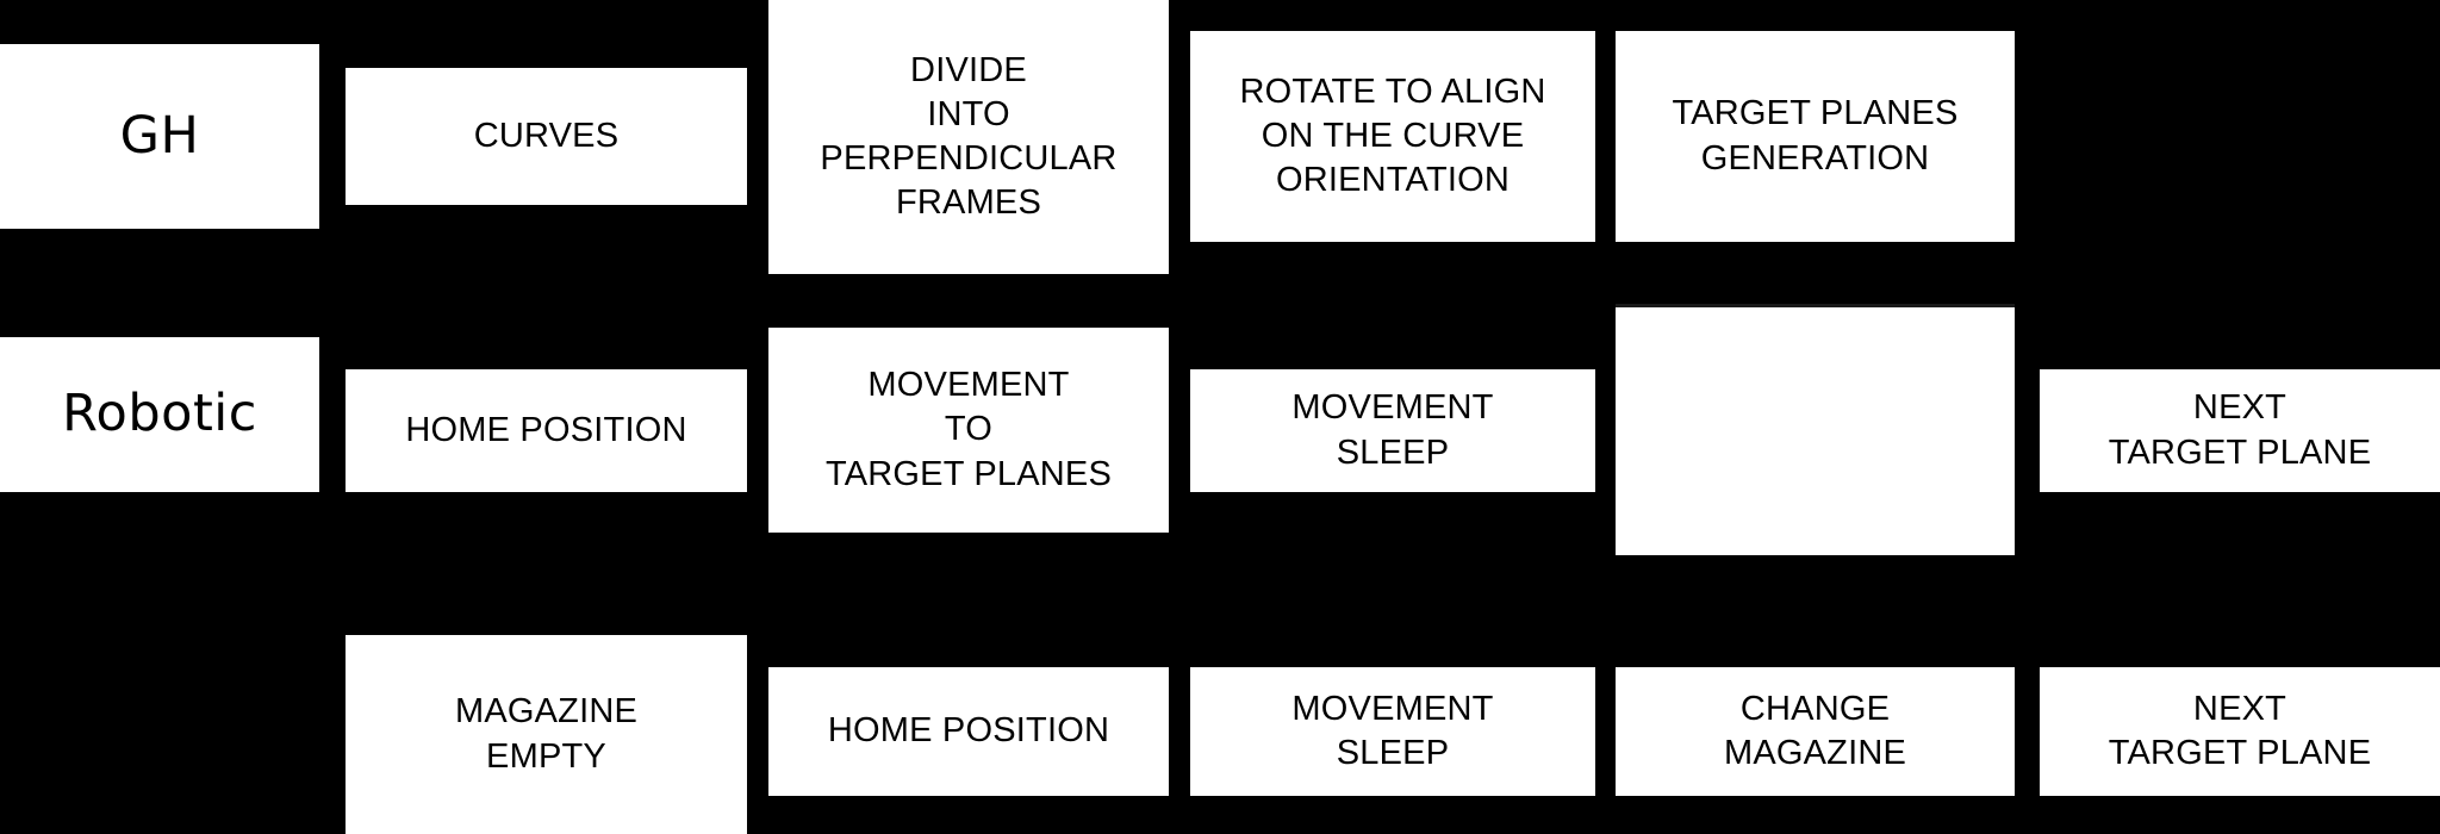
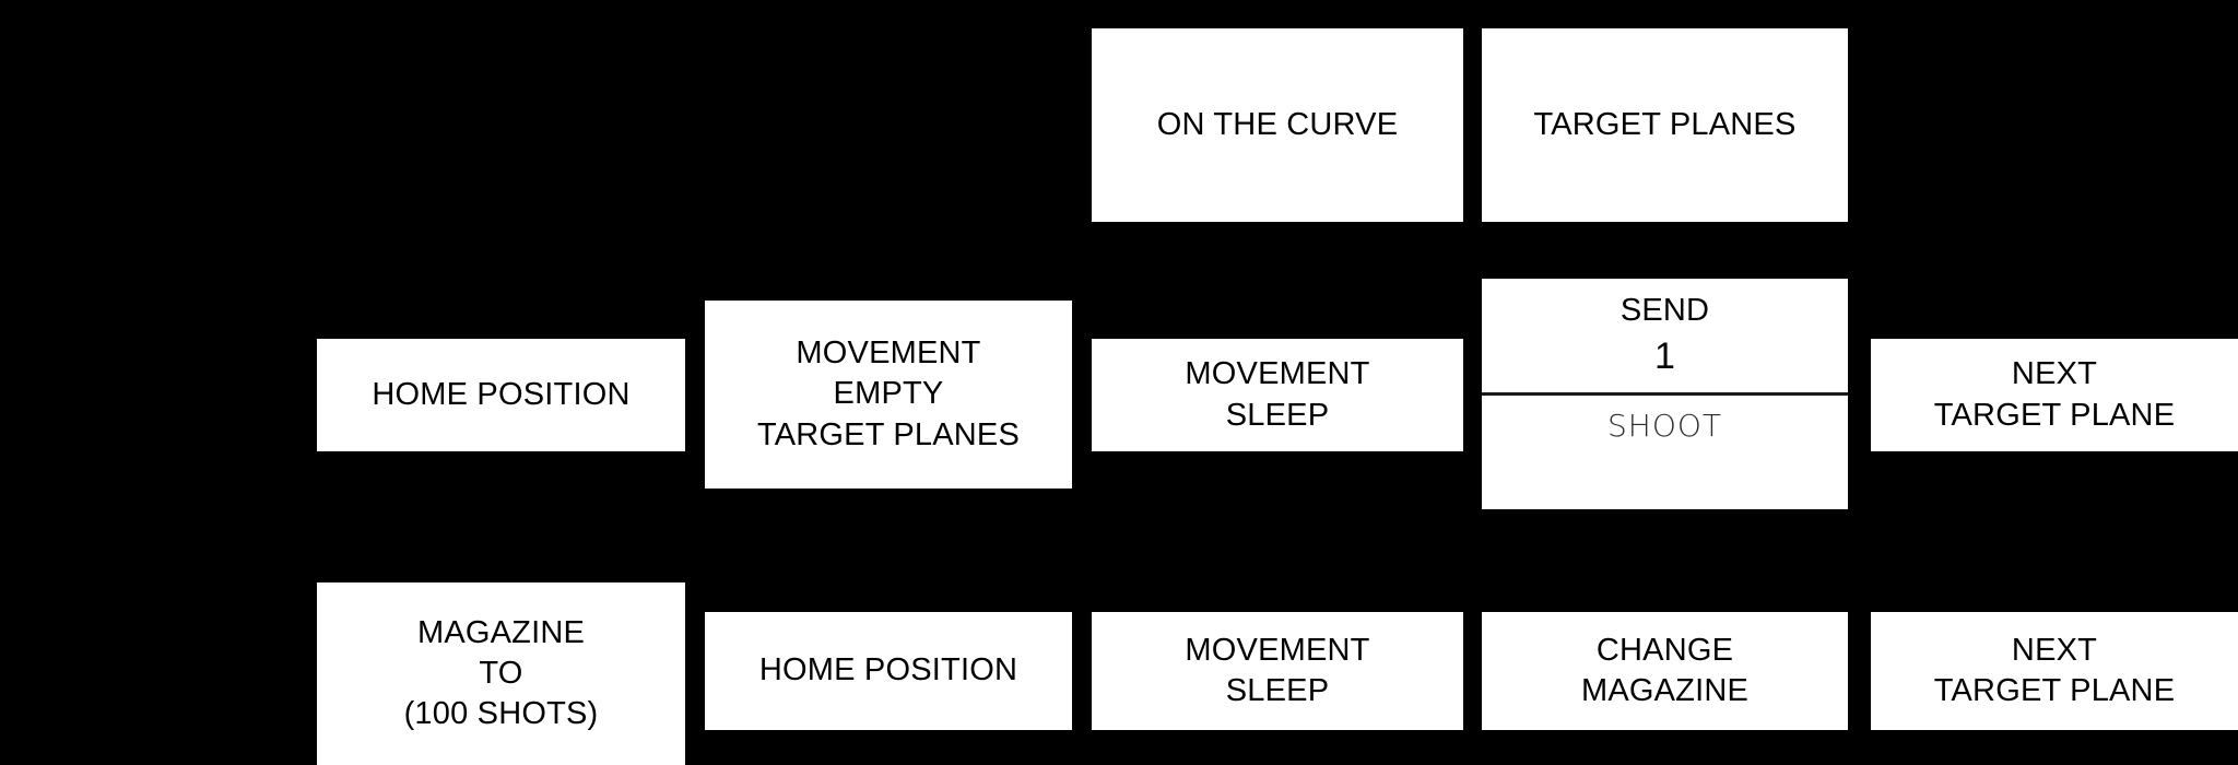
- GH
- CURVES
- DIVIDE
- INTO
- PERPENDICULAR
- FRAMES
- ROTATE TO ALIGN
  ON THE CURVE
- ORIENTATION
  TARGET PLANES
- GENERATION
- Robotic
  HOME POSITION
  MOVEMENT
- TO
+ EMPTY
  TARGET PLANES
  MOVEMENT
  SLEEP
+ SEND
+ 1
+ SHOOT
  NEXT
  TARGET PLANE
  MAGAZINE
- EMPTY
+ TO
+ (100 SHOTS)
  HOME POSITION
  MOVEMENT
  SLEEP
  CHANGE
  MAGAZINE
  NEXT
  TARGET PLANE
